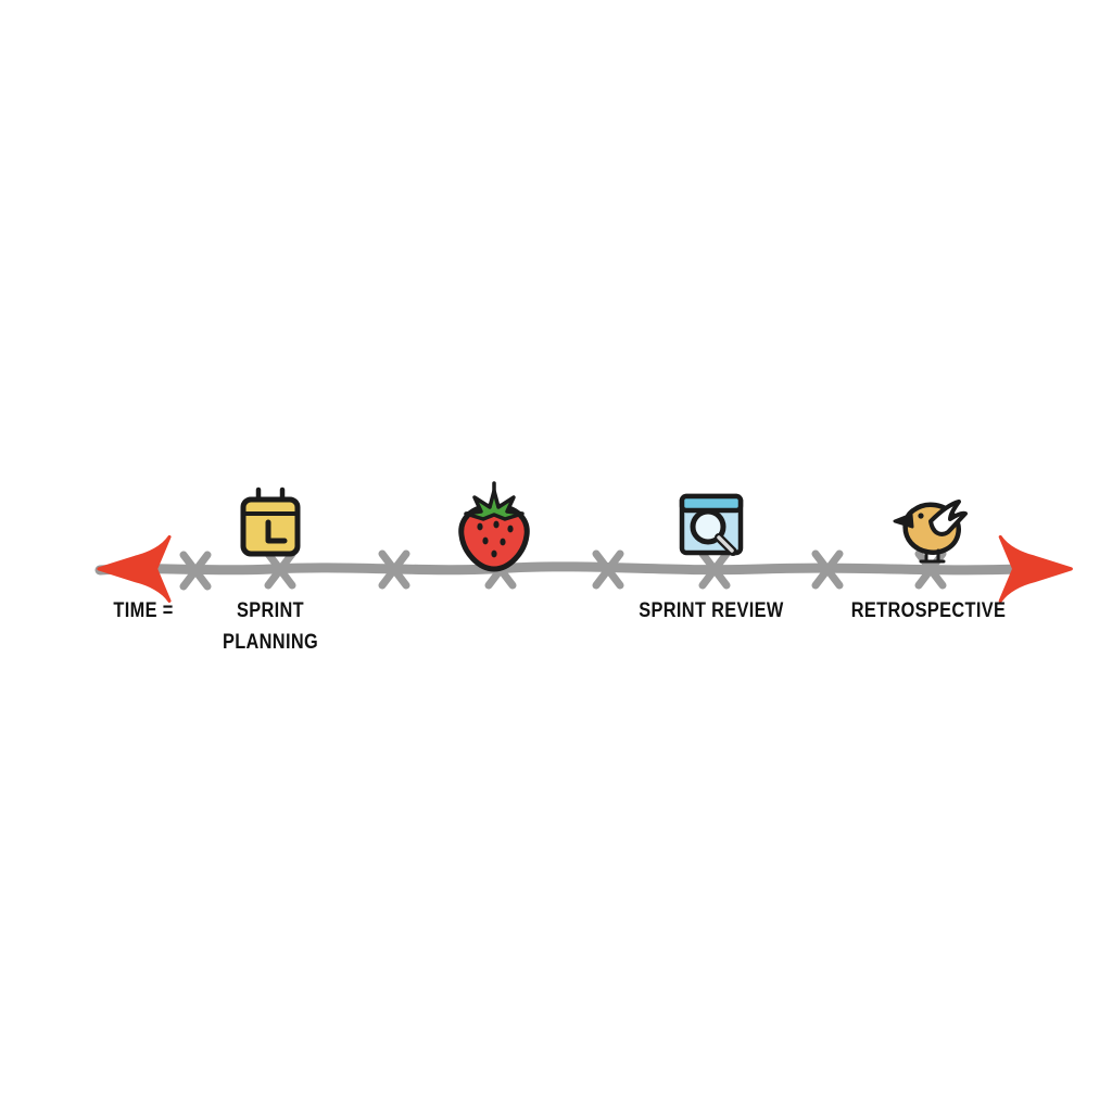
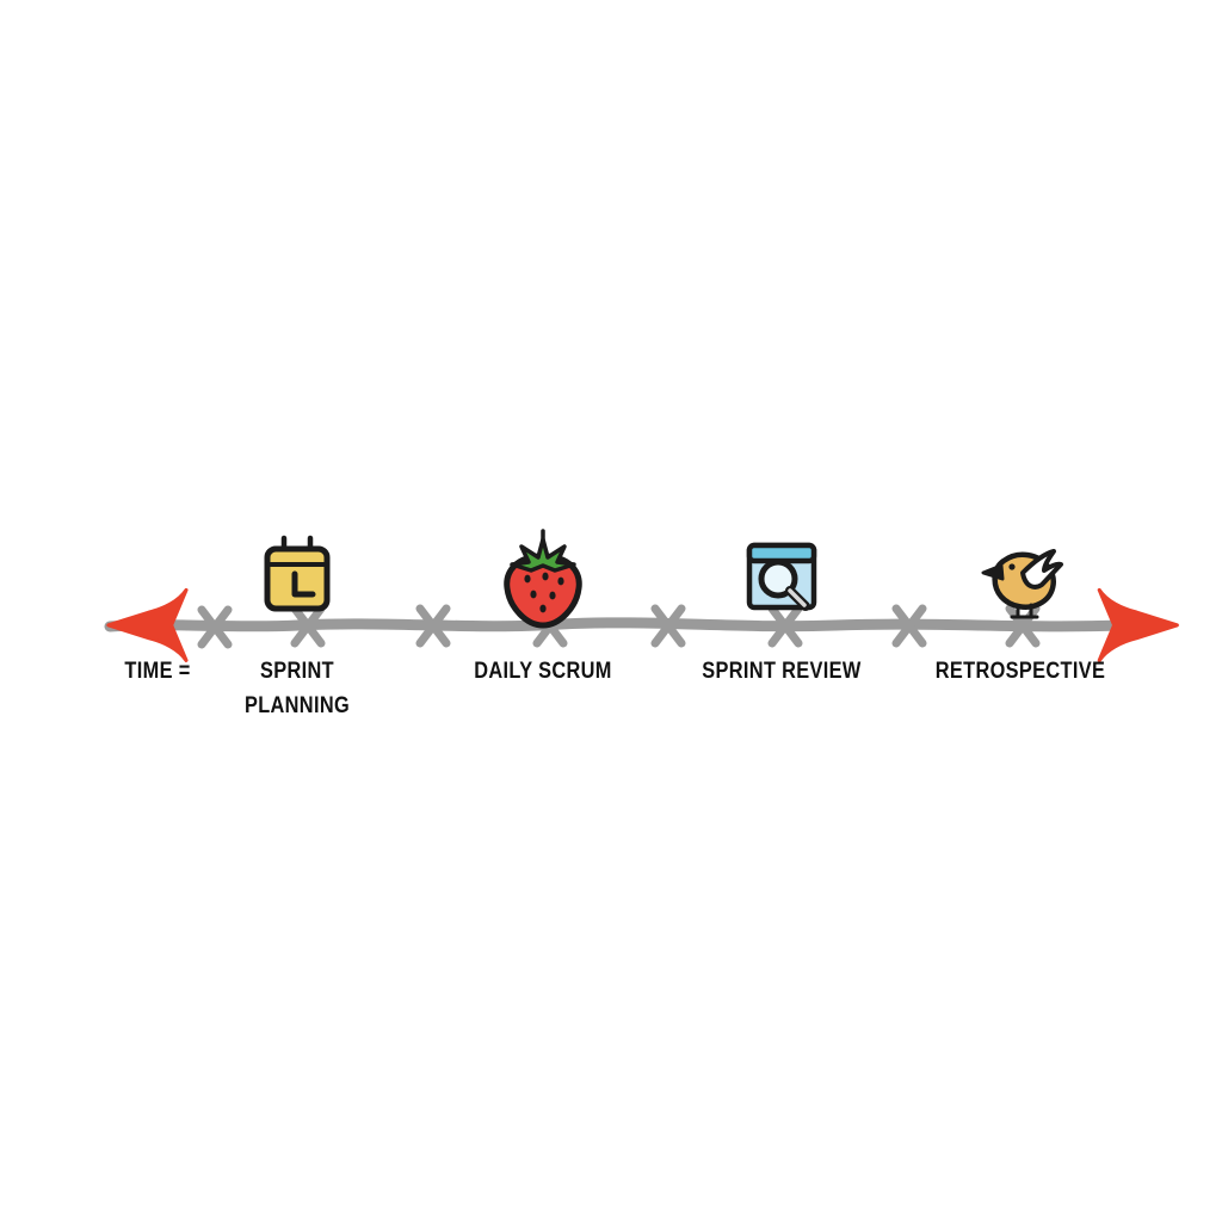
  TIME =
  SPRINT
  PLANNING
+ DAILY SCRUM
  SPRINT REVIEW
  RETROSPECTIVE
